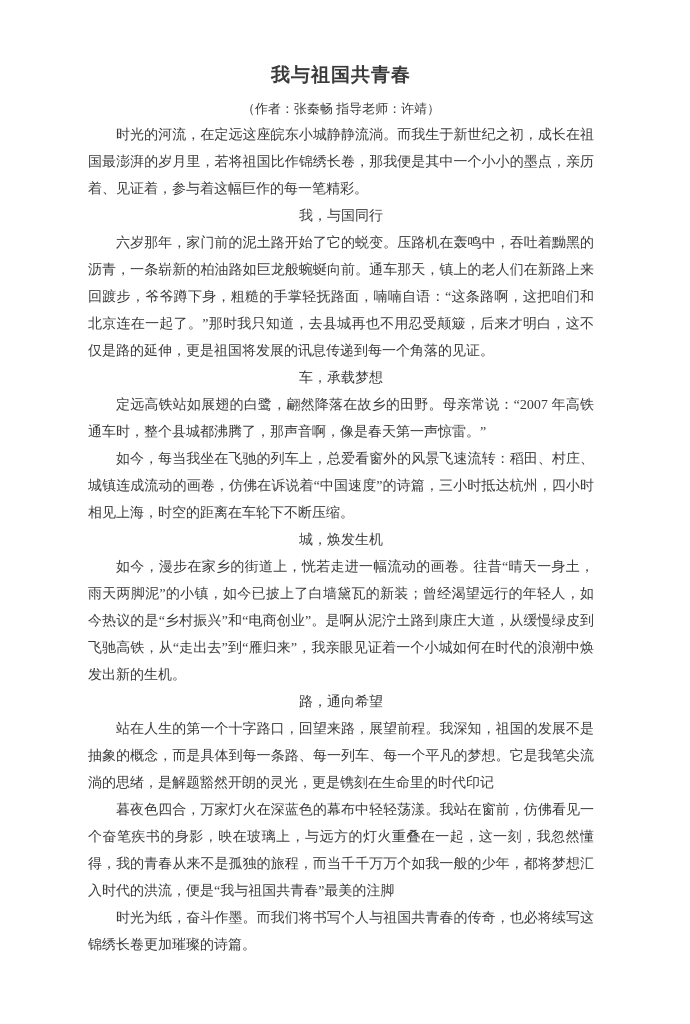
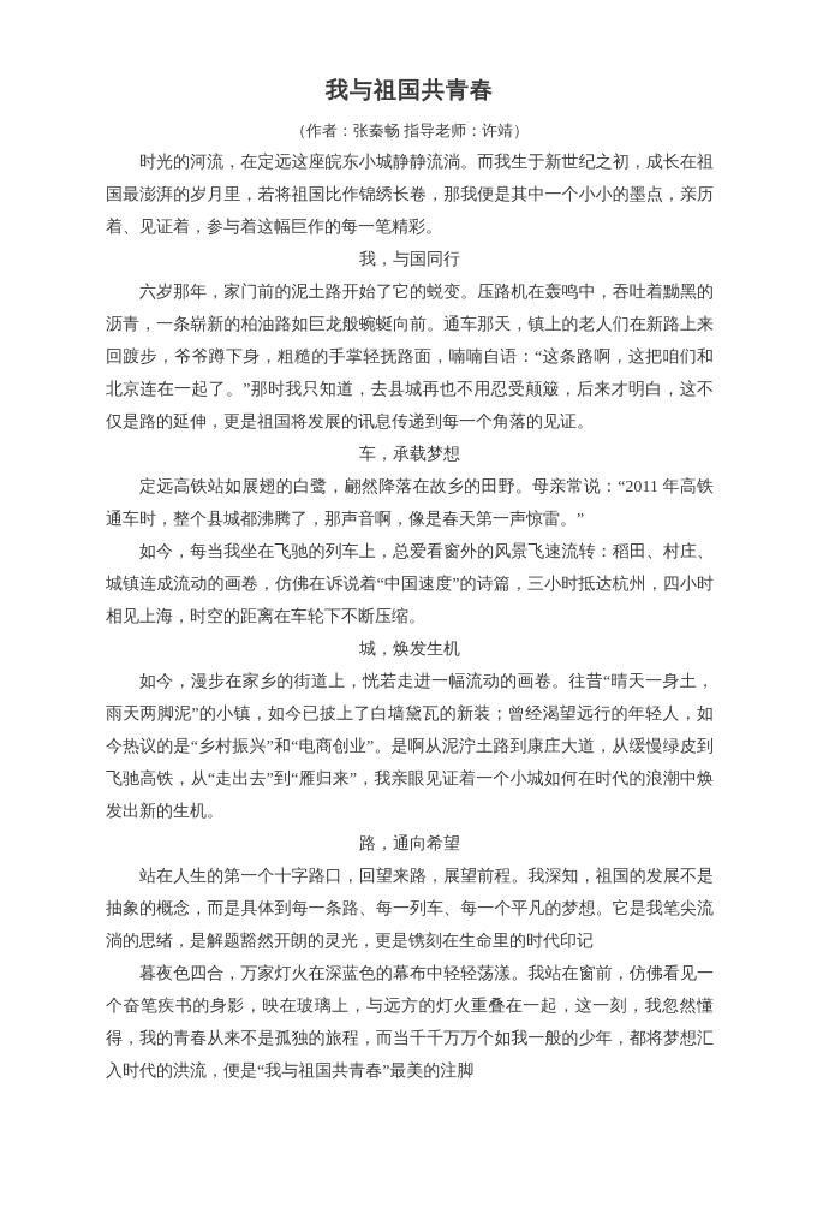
  我与祖国共青春
  （作者：张秦畅 指导老师：许靖）
  时光的河流，在定远这座皖东小城静静流淌。而我生于新世纪之初，成长在祖国最澎湃的岁月里，若将祖国比作锦绣长卷，那我便是其中一个小小的墨点，亲历着、见证着，参与着这幅巨作的每一笔精彩。
  我，与国同行
  六岁那年，家门前的泥土路开始了它的蜕变。压路机在轰鸣中，吞吐着黝黑的沥青，一条崭新的柏油路如巨龙般蜿蜒向前。通车那天，镇上的老人们在新路上来回踱步，爷爷蹲下身，粗糙的手掌轻抚路面，喃喃自语：“这条路啊，这把咱们和北京连在一起了。”那时我只知道，去县城再也不用忍受颠簸，后来才明白，这不仅是路的延伸，更是祖国将发展的讯息传递到每一个角落的见证。
  车，承载梦想
- 定远高铁站如展翅的白鹭，翩然降落在故乡的田野。母亲常说：“2007 年高铁通车时，整个县城都沸腾了，那声音啊，像是春天第一声惊雷。”
+ 定远高铁站如展翅的白鹭，翩然降落在故乡的田野。母亲常说：“2011 年高铁通车时，整个县城都沸腾了，那声音啊，像是春天第一声惊雷。”
  如今，每当我坐在飞驰的列车上，总爱看窗外的风景飞速流转：稻田、村庄、城镇连成流动的画卷，仿佛在诉说着“中国速度”的诗篇，三小时抵达杭州，四小时相见上海，时空的距离在车轮下不断压缩。
  城，焕发生机
  如今，漫步在家乡的街道上，恍若走进一幅流动的画卷。往昔“晴天一身土，雨天两脚泥”的小镇，如今已披上了白墙黛瓦的新装；曾经渴望远行的年轻人，如今热议的是“乡村振兴”和“电商创业”。是啊从泥泞土路到康庄大道，从缓慢绿皮到飞驰高铁，从“走出去”到“雁归来”，我亲眼见证着一个小城如何在时代的浪潮中焕发出新的生机。
  路，通向希望
  站在人生的第一个十字路口，回望来路，展望前程。我深知，祖国的发展不是抽象的概念，而是具体到每一条路、每一列车、每一个平凡的梦想。它是我笔尖流淌的思绪，是解题豁然开朗的灵光，更是镌刻在生命里的时代印记
  暮夜色四合，万家灯火在深蓝色的幕布中轻轻荡漾。我站在窗前，仿佛看见一个奋笔疾书的身影，映在玻璃上，与远方的灯火重叠在一起，这一刻，我忽然懂得，我的青春从来不是孤独的旅程，而当千千万万个如我一般的少年，都将梦想汇入时代的洪流，便是“我与祖国共青春”最美的注脚
- 时光为纸，奋斗作墨。而我们将书写个人与祖国共青春的传奇，也必将续写这锦绣长卷更加璀璨的诗篇。
